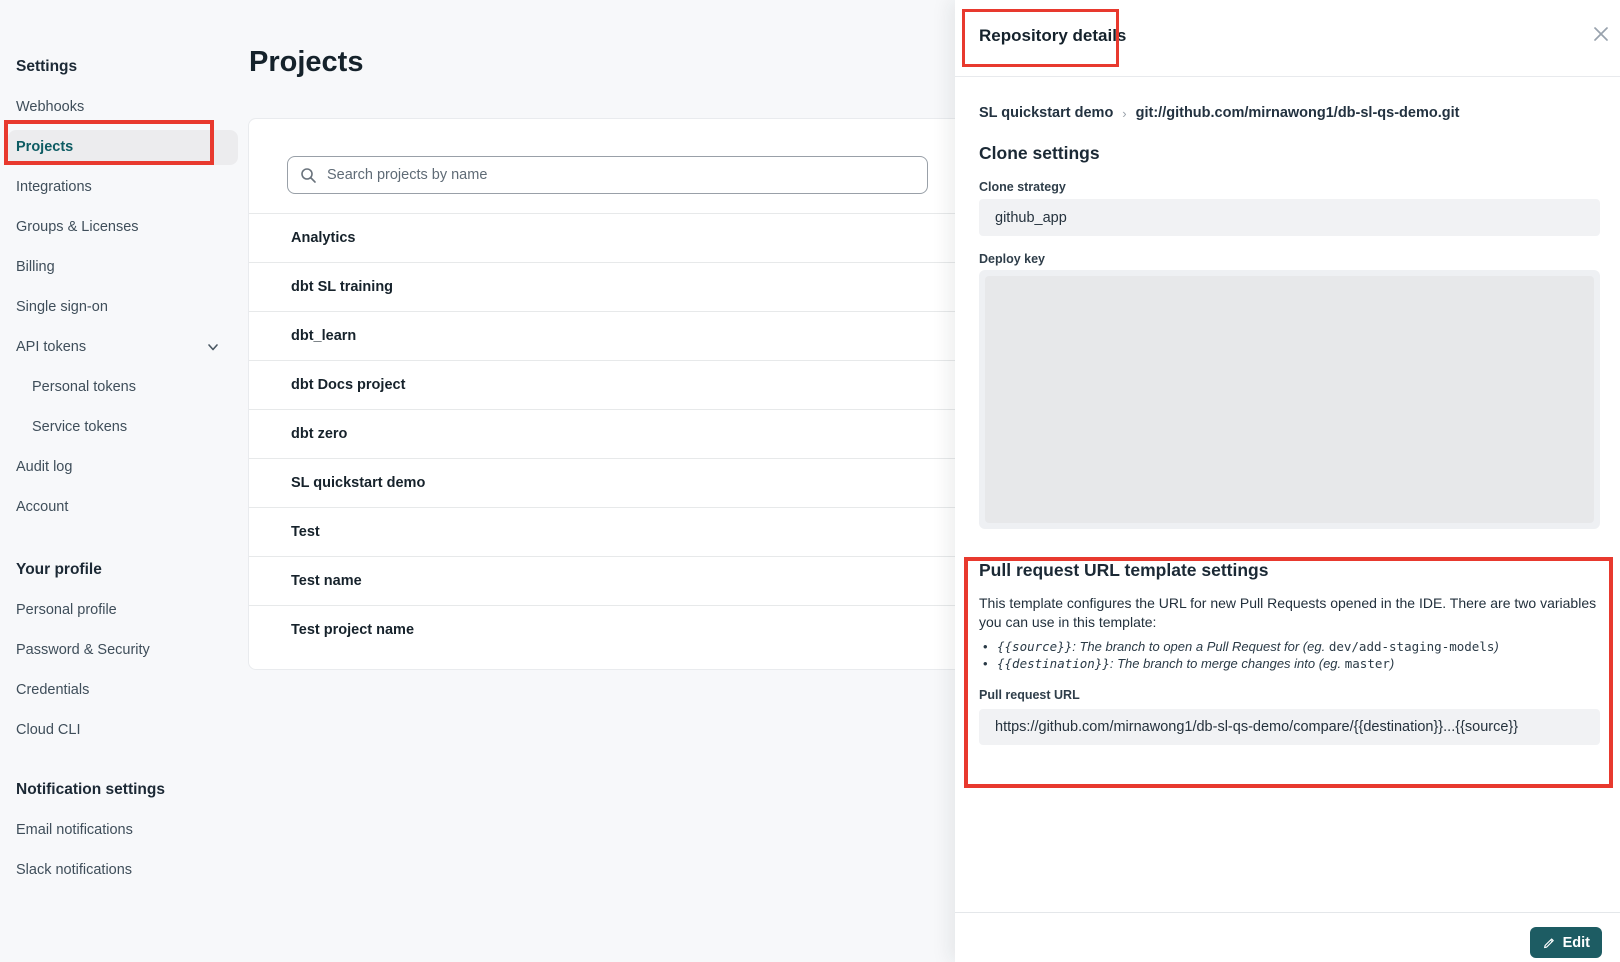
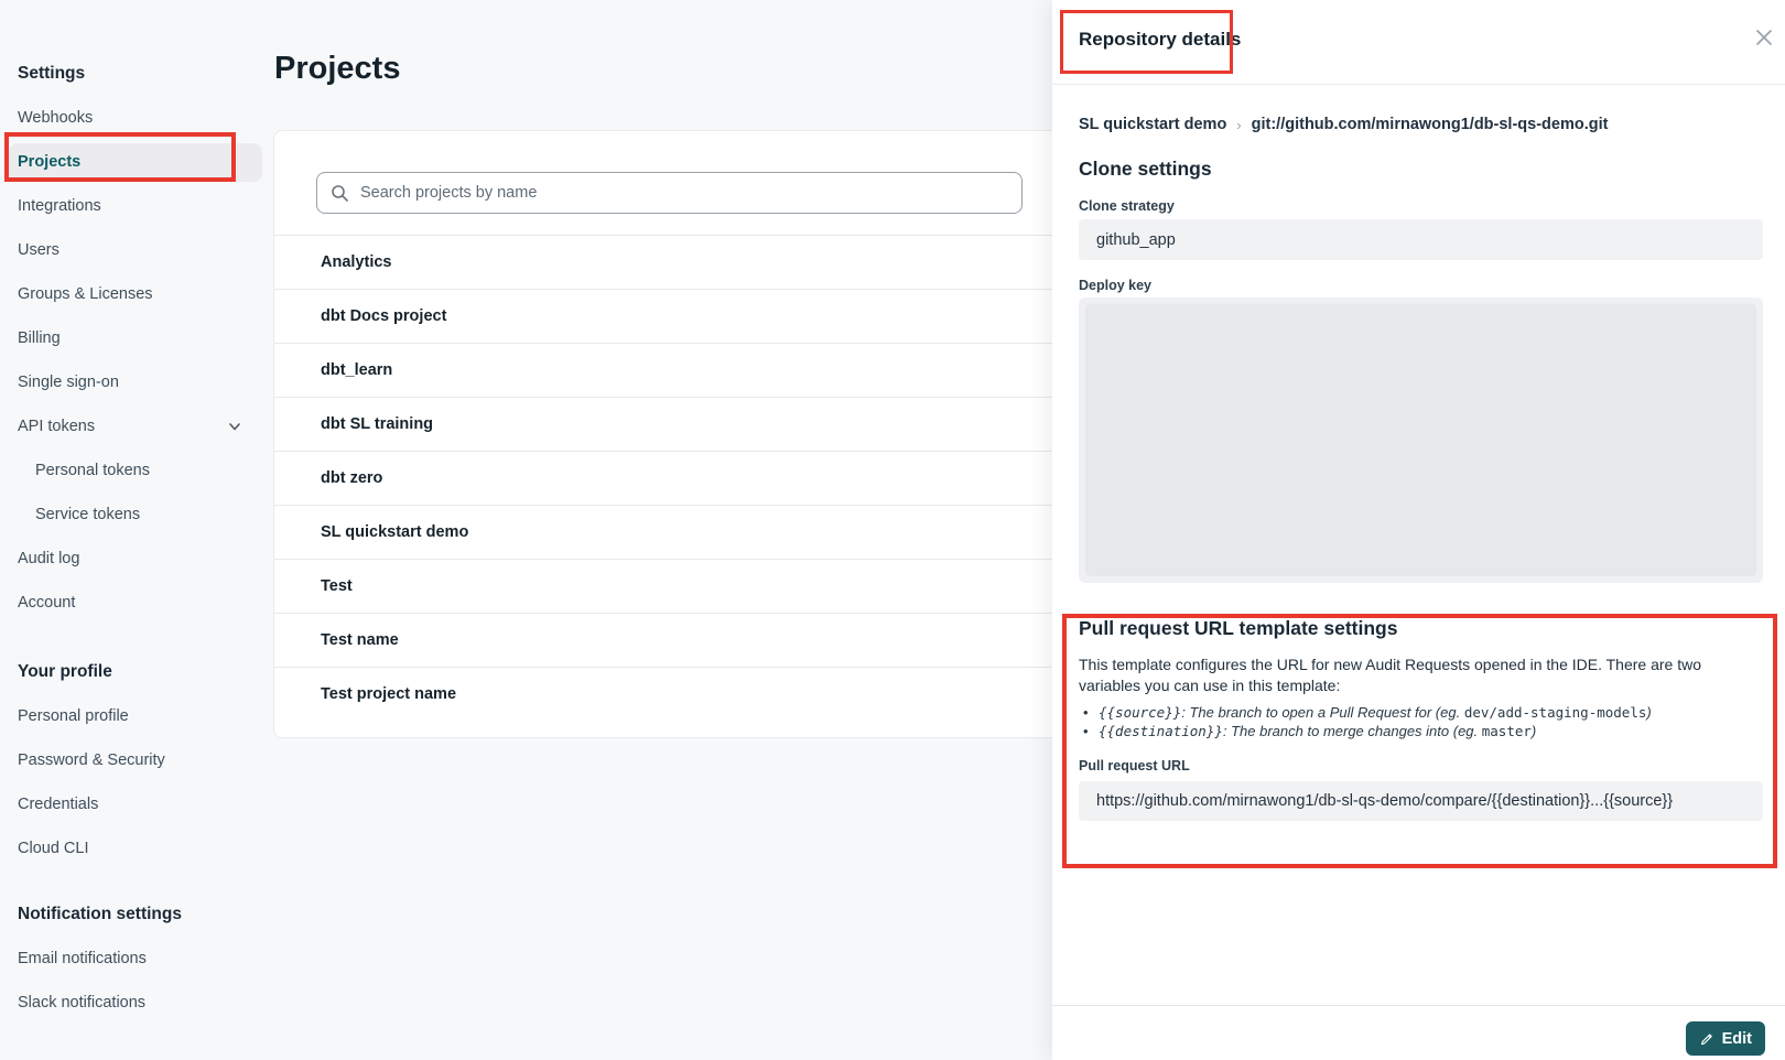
  Settings
  Webhooks
  Projects
  Integrations
+ Users
  Groups & Licenses
  Billing
  Single sign-on
  API tokens
  Personal tokens
  Service tokens
  Audit log
  Account
  Your profile
  Personal profile
  Password & Security
  Credentials
  Cloud CLI
  Notification settings
  Email notifications
  Slack notifications
  Projects
  Search projects by name
  Analytics
- dbt SL training
+ dbt Docs project
  dbt_learn
- dbt Docs project
+ dbt SL training
  dbt zero
  SL quickstart demo
  Test
  Test name
  Test project name
  Repository details
  SL quickstart demo
  ›
  git://github.com/mirnawong1/db-sl-qs-demo.git
  Clone settings
  Clone strategy
  github_app
  Deploy key
  Pull request URL template settings
- This template configures the URL for new Pull Requests opened in the IDE. There are two variables you can use in this template:
+ This template configures the URL for new Audit Requests opened in the IDE. There are two variables you can use in this template:
  {{source}}: The branch to open a Pull Request for (eg. dev/add-staging-models)
  {{destination}}: The branch to merge changes into (eg. master)
  Pull request URL
  https://github.com/mirnawong1/db-sl-qs-demo/compare/{{destination}}...{{source}}
  Edit
